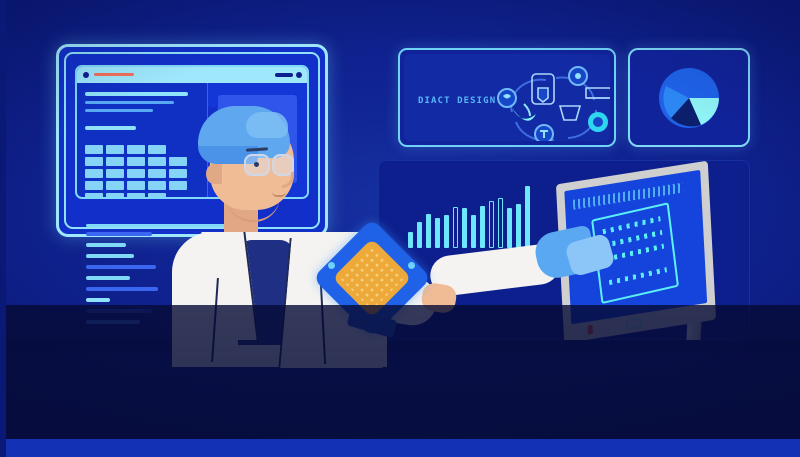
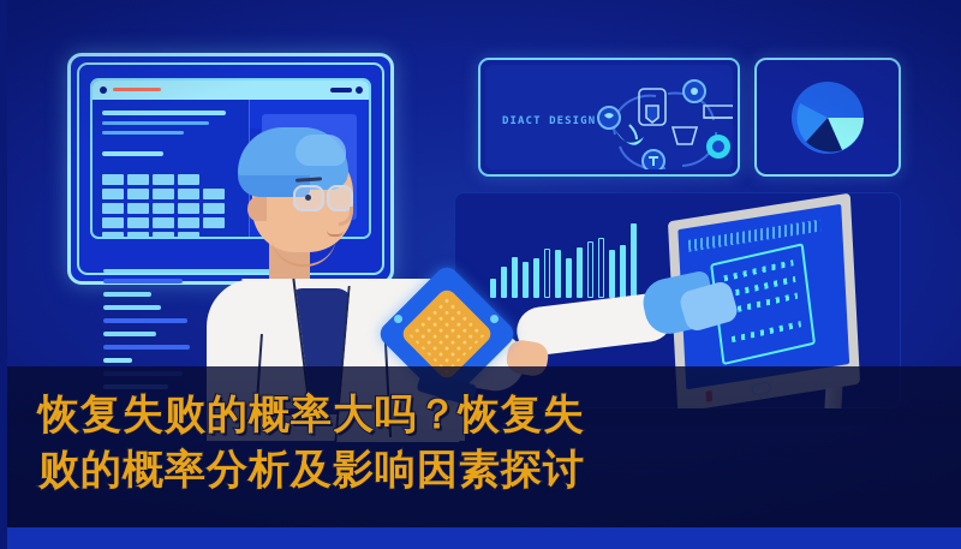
+ 恢复失败的概率大吗？恢复失
+ 败的概率分析及影响因素探讨
